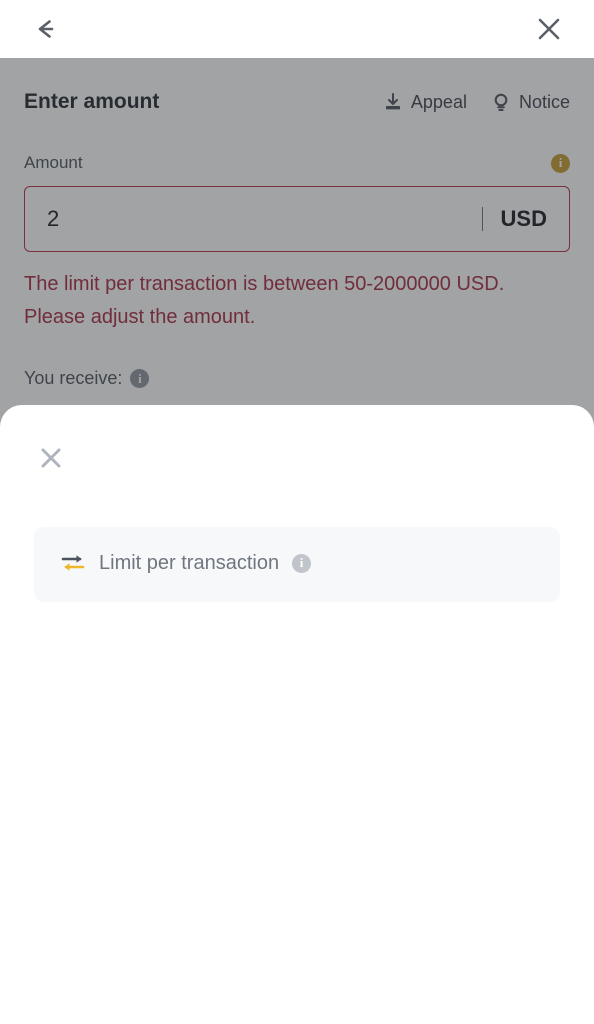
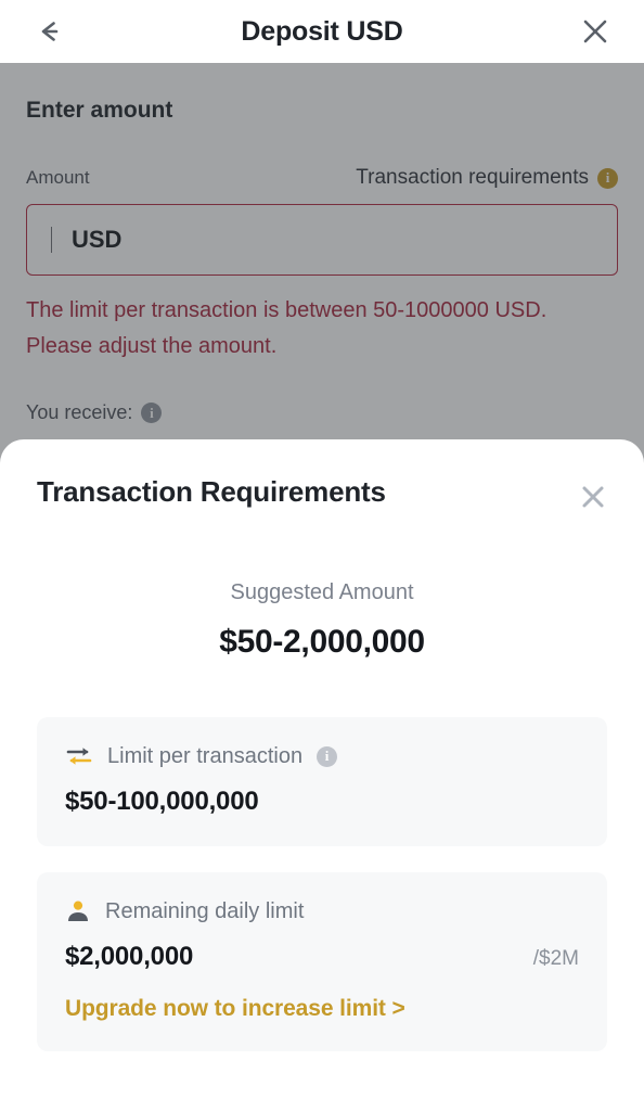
+ Deposit USD
  Enter amount
- Appeal
- Notice
  Amount
+ Transaction requirements
  i
- 2
  USD
- The limit per transaction is between 50-2000000 USD. Please adjust the amount.
+ The limit per transaction is between 50-1000000 USD. Please adjust the amount.
  You receive:
  i
+ Transaction Requirements
+ Suggested Amount
+ $50-2,000,000
  Limit per transaction
  i
+ $50-100,000,000
+ Remaining daily limit
+ $2,000,000
+ /$2M
+ Upgrade now to increase limit >
